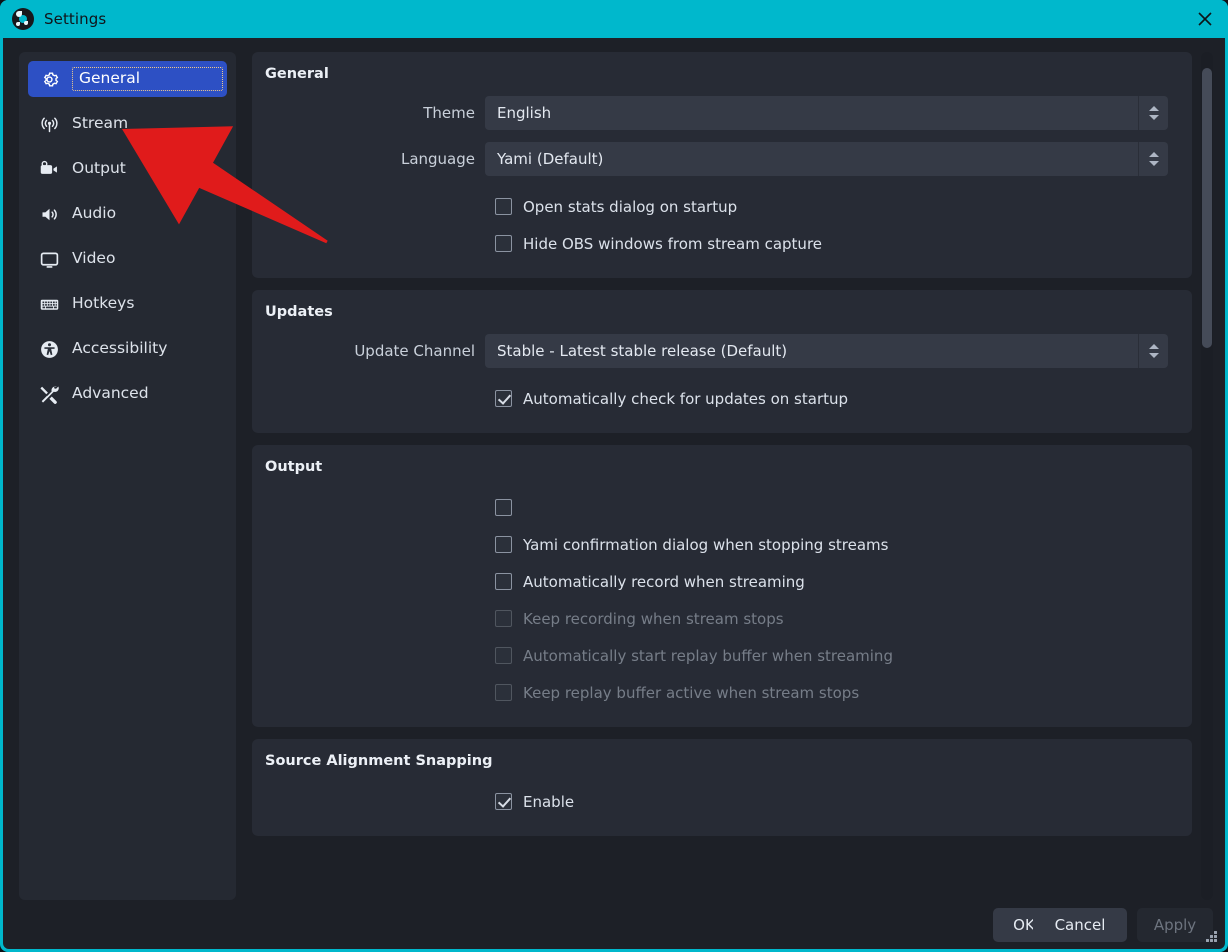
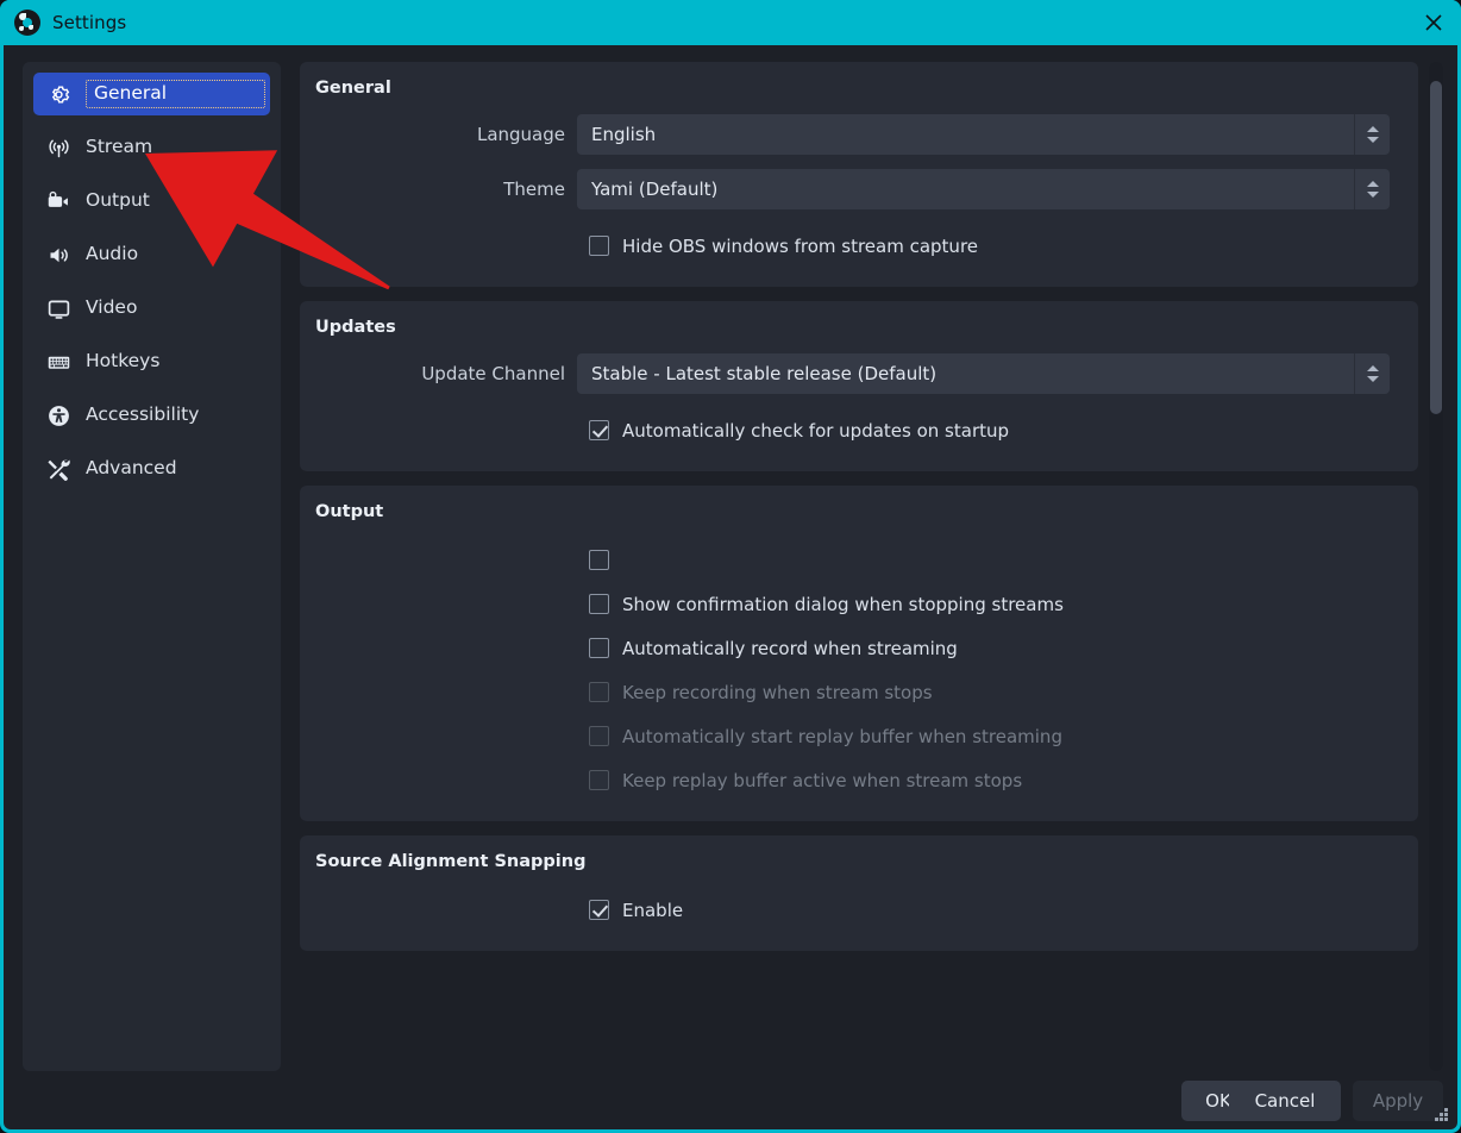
  Settings
  General
  Stream
  Output
  Audio
  Video
  Hotkeys
  Accessibility
  Advanced
  General
- Theme
+ Language
  English
- Language
+ Theme
  Yami (Default)
- Open stats dialog on startup
  Hide OBS windows from stream capture
  Updates
  Update Channel
  Stable - Latest stable release (Default)
  Automatically check for updates on startup
  Output
- Yami confirmation dialog when stopping streams
+ Show confirmation dialog when stopping streams
  Automatically record when streaming
  Keep recording when stream stops
  Automatically start replay buffer when streaming
  Keep replay buffer active when stream stops
  Source Alignment Snapping
  Enable
  OK
  Cancel
  Apply
